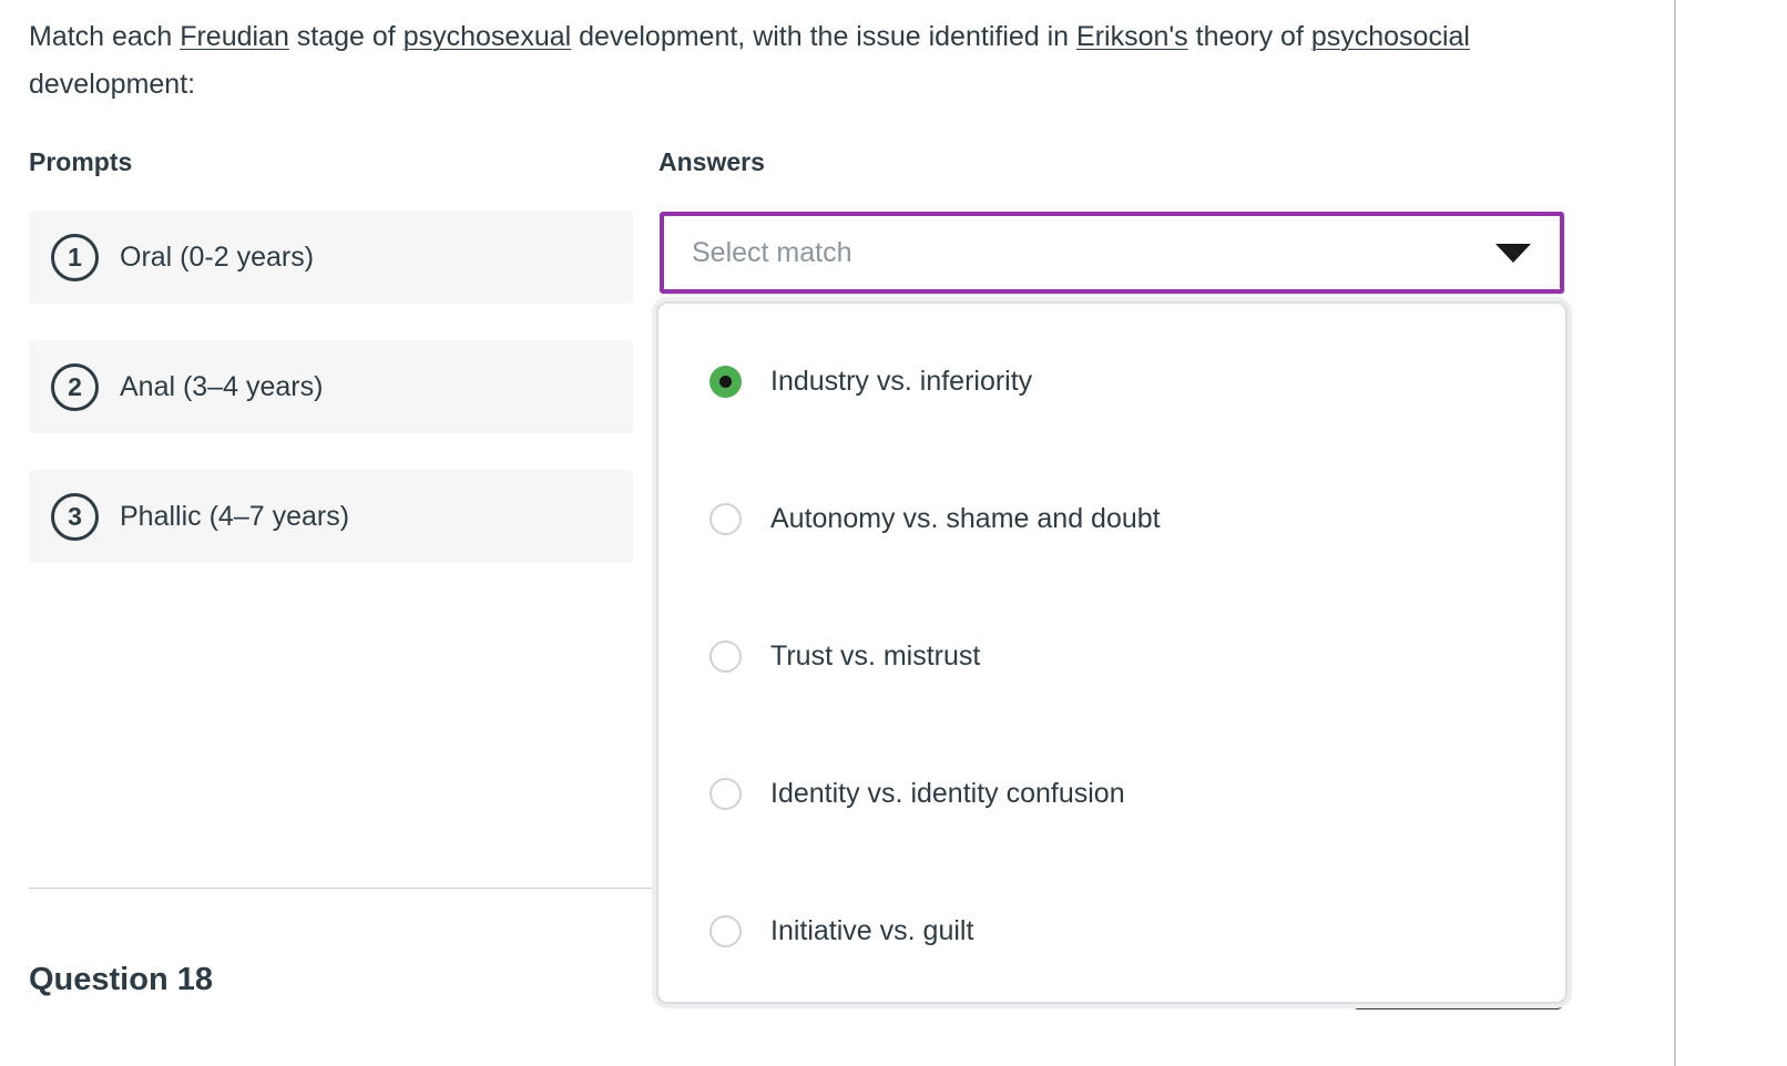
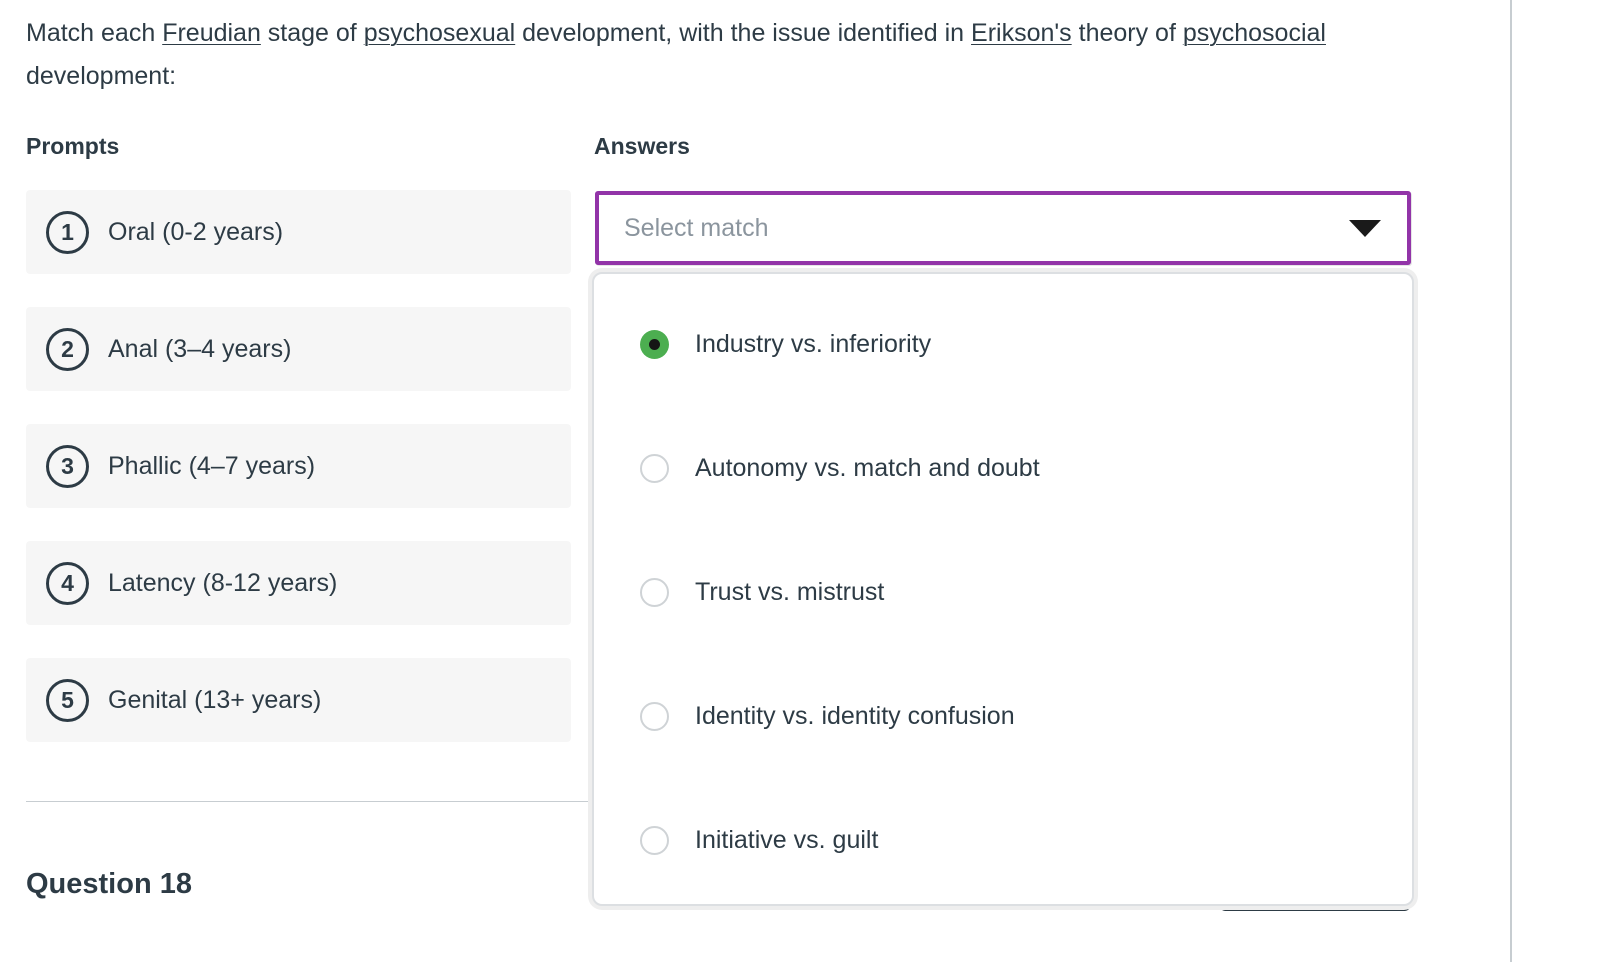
  Match each Freudian stage of psychosexual development, with the issue identified in Erikson's theory of psychosocial development:
  Prompts
  Answers
  1
  Oral (0-2 years)
  2
  Anal (3–4 years)
  3
  Phallic (4–7 years)
+ 4
+ Latency (8-12 years)
+ 5
+ Genital (13+ years)
  Question 18
  Select match
  Industry vs. inferiority
- Autonomy vs. shame and doubt
+ Autonomy vs. match and doubt
  Trust vs. mistrust
  Identity vs. identity confusion
  Initiative vs. guilt
